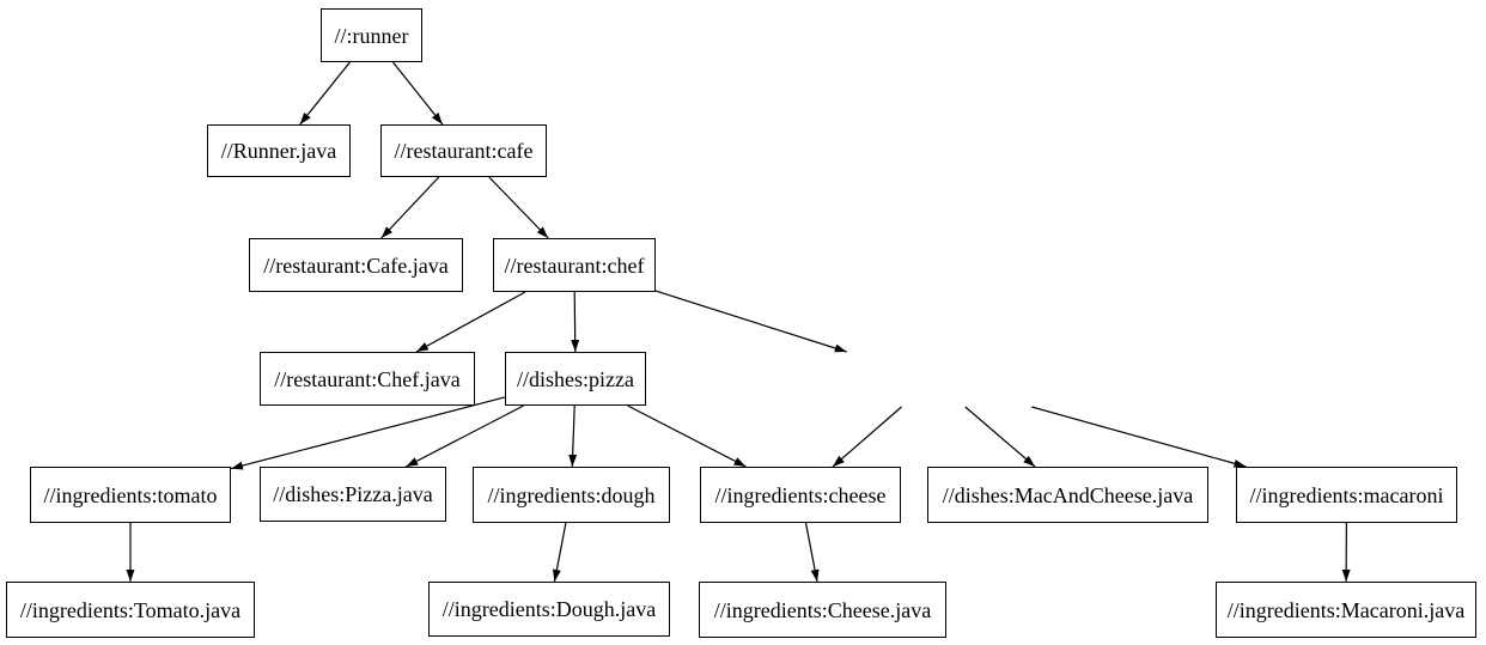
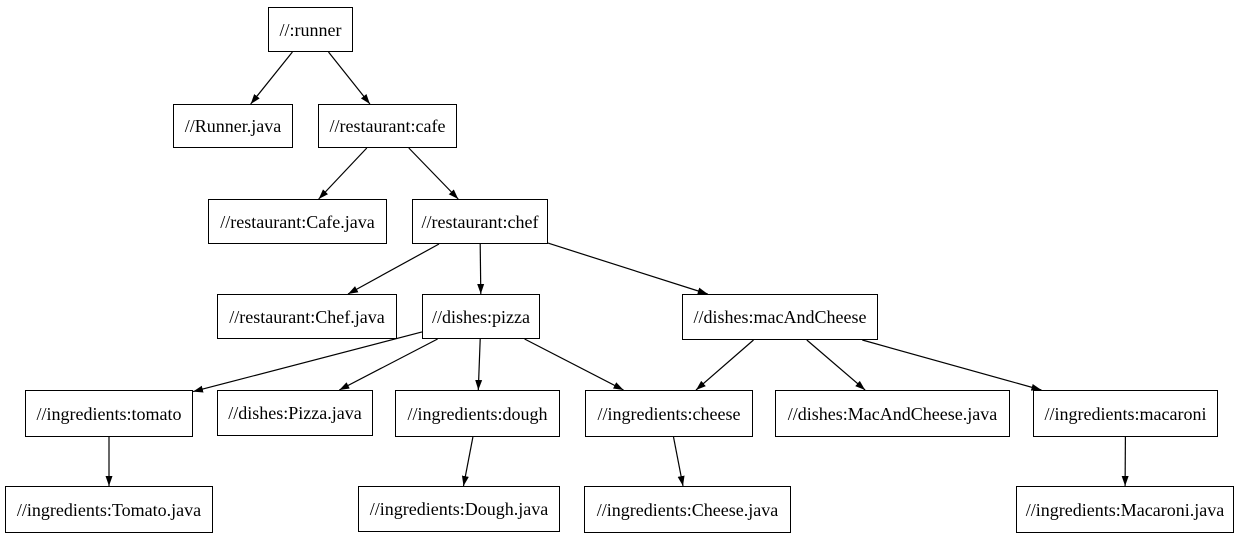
  //:runner
  //Runner.java
  //restaurant:cafe
  //restaurant:Cafe.java
  //restaurant:chef
  //restaurant:Chef.java
  //dishes:pizza
+ //dishes:macAndCheese
  //ingredients:tomato
  //dishes:Pizza.java
  //ingredients:dough
  //ingredients:cheese
  //dishes:MacAndCheese.java
  //ingredients:macaroni
  //ingredients:Tomato.java
  //ingredients:Dough.java
  //ingredients:Cheese.java
  //ingredients:Macaroni.java
